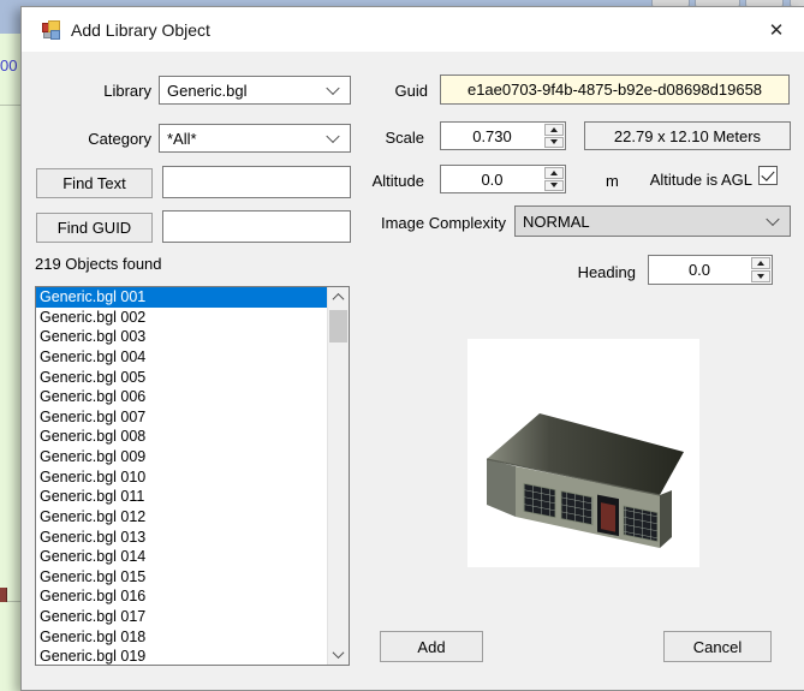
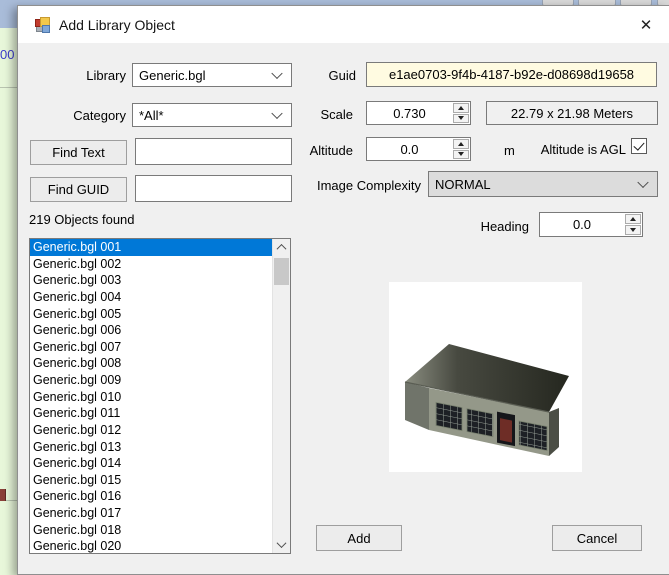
  00
  Add Library Object
  ✕
  Library
  Generic.bgl
  Category
  *All*
  Guid
- e1ae0703-9f4b-4875-b92e-d08698d19658
+ e1ae0703-9f4b-4187-b92e-d08698d19658
  Scale
  0.730
- 22.79 x 12.10 Meters
+ 22.79 x 21.98 Meters
  Find Text
  Altitude
  0.0
  m
  Altitude is AGL
  Find GUID
  Image Complexity
  NORMAL
  219 Objects found
  Heading
  0.0
  Generic.bgl 001
  Generic.bgl 002
  Generic.bgl 003
  Generic.bgl 004
  Generic.bgl 005
  Generic.bgl 006
  Generic.bgl 007
  Generic.bgl 008
  Generic.bgl 009
  Generic.bgl 010
  Generic.bgl 011
  Generic.bgl 012
  Generic.bgl 013
  Generic.bgl 014
  Generic.bgl 015
  Generic.bgl 016
  Generic.bgl 017
  Generic.bgl 018
- Generic.bgl 019
+ Generic.bgl 020
  Add
  Cancel
